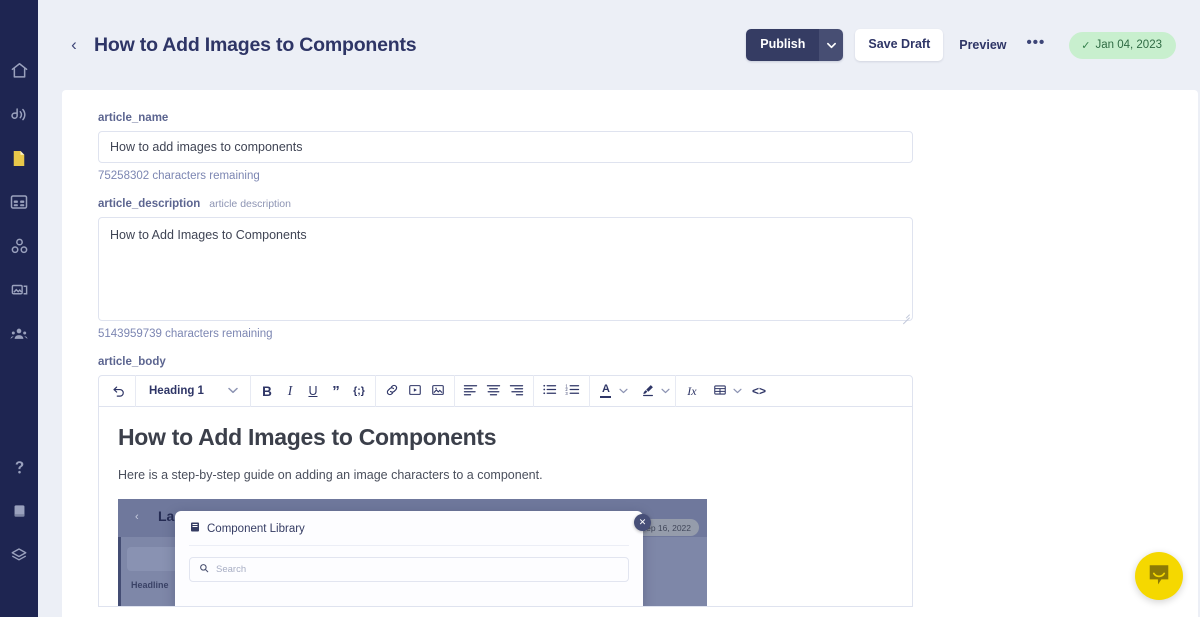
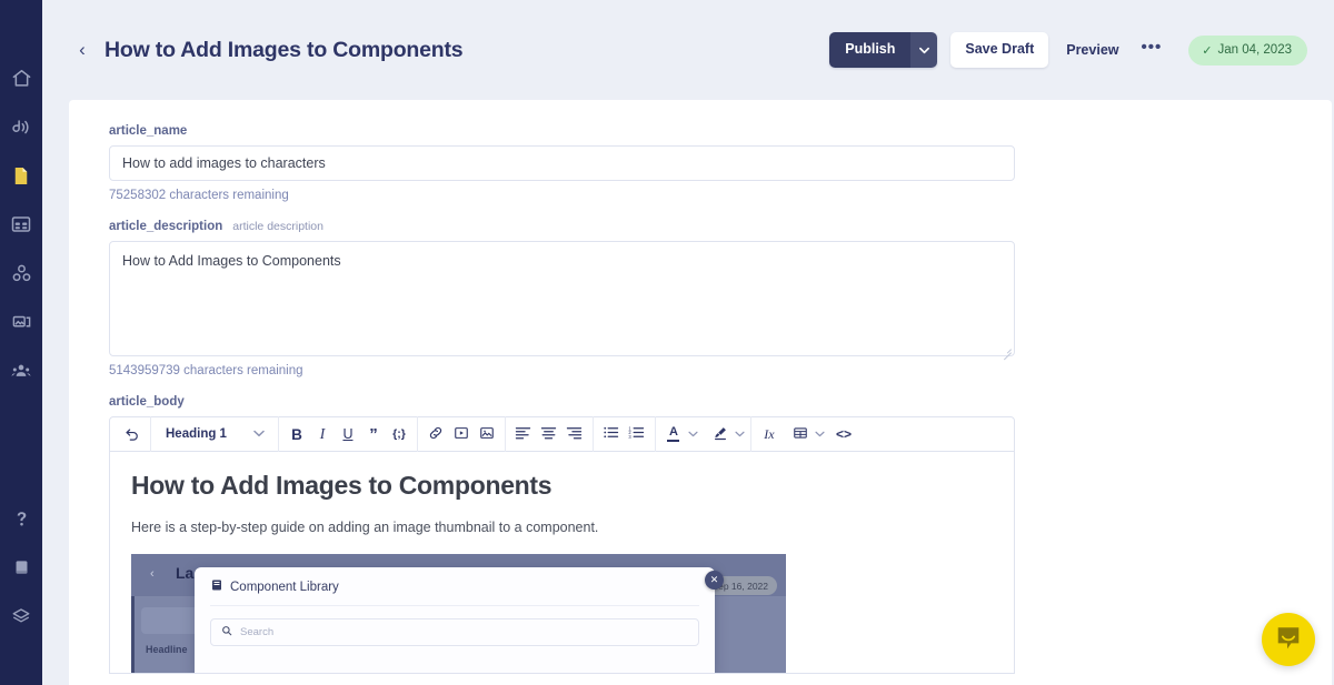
  ‹
  How to Add Images to Components
  Publish
  Save Draft
  Preview
  •••
  ✓
  Jan 04, 2023
  article_name
- How to add images to components
+ How to add images to characters
  75258302 characters remaining
  article_description
  article description
  How to Add Images to Components
  5143959739 characters remaining
  article_body
  Heading 1
  B
  I
  U
  ”
  {;}
  A
  Ix
  <>
  How to Add Images to Components
- Here is a step-by-step guide on adding an image characters to a component.
+ Here is a step-by-step guide on adding an image thumbnail to a component.
  ‹
  La
  Headline
  p 16, 2022
  Component Library
  Search
  ✕
